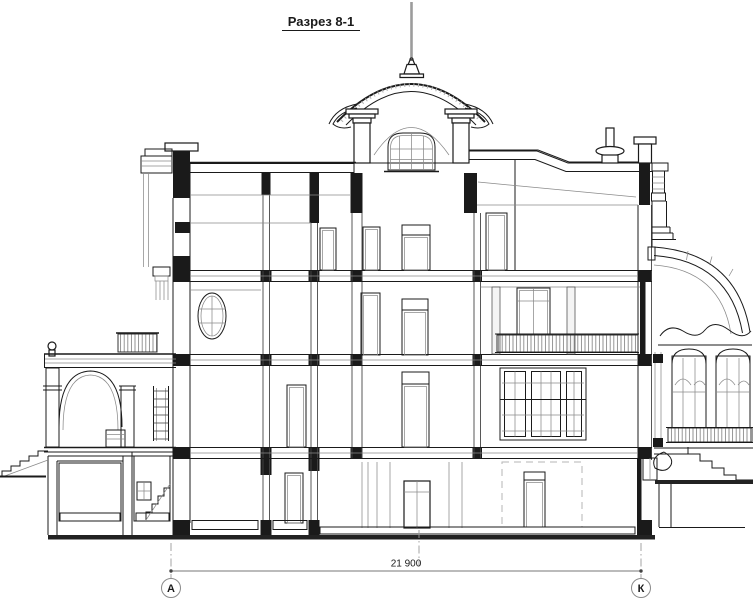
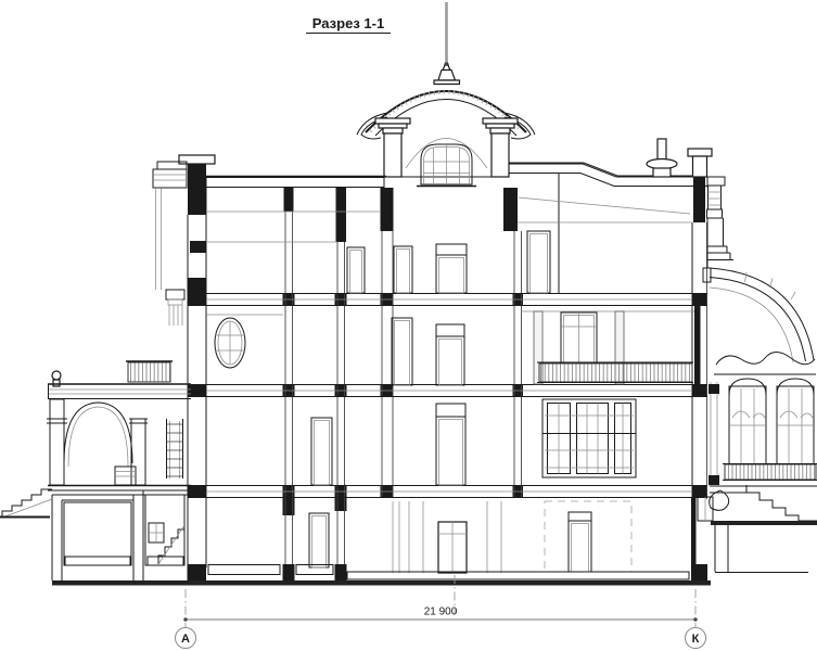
- Разрез 8-1
+ Разрез 1-1
  21 900
  А
  К
